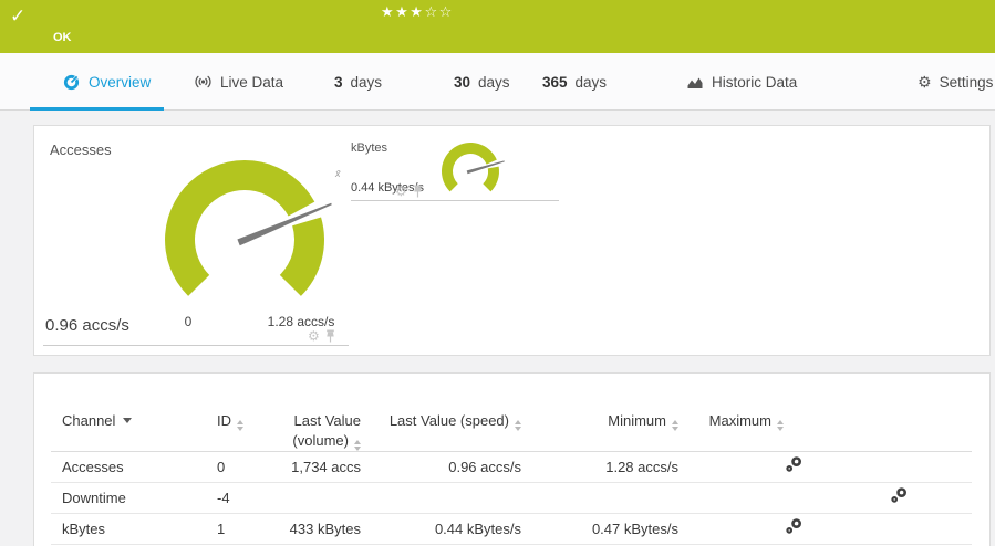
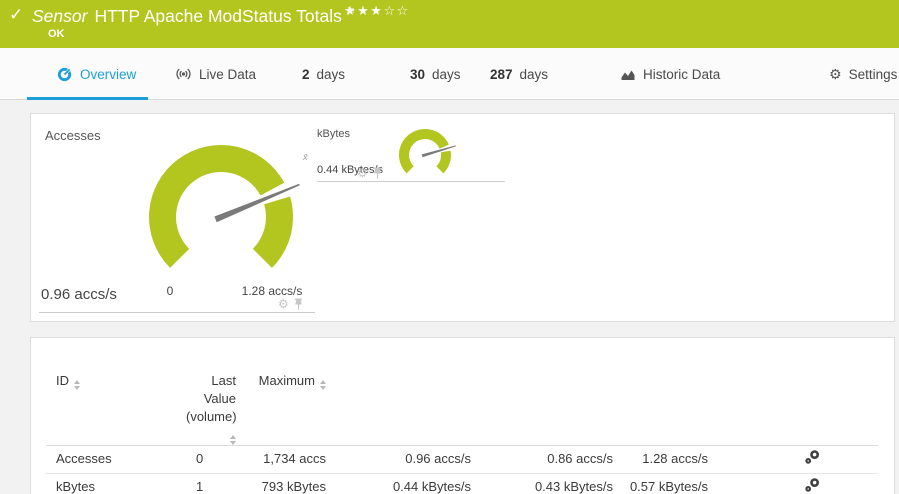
  ✓
+ Sensor HTTP Apache ModStatus Totals ⚐
  ★★★☆☆
  OK
  Overview
  Live Data
- 3
+ 2
  days
  30
  days
- 365
+ 287
  days
  Historic Data
  ⚙
  Settings
  Accesses
  x̄
  0
  1.28 accs/s
  0.96 accs/s
  ⚙
  kBytes
  0.44 kBytess
  ⚙
- Channel
  ID
  Last Value (volume)
- Last Value (speed)
- Minimum
  Maximum
  Accesses
  0
  1,734 accs
  0.96 accs/s
+ 0.86 accs/s
  1.28 accs/s
- Downtime
- -4
  kBytes
  1
- 433 kBytes
+ 793 kBytes
  0.44 kBytes/s
+ 0.43 kBytes/s
- 0.47 kBytes/s
+ 0.57 kBytes/s
